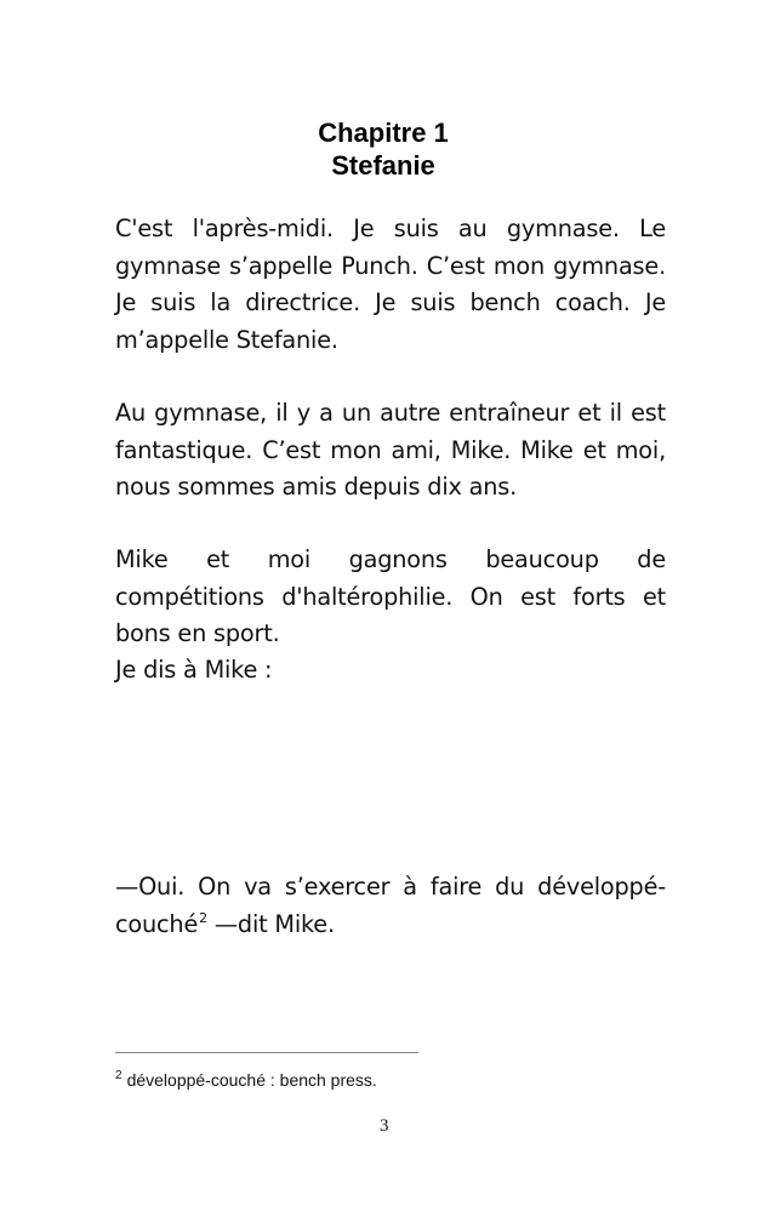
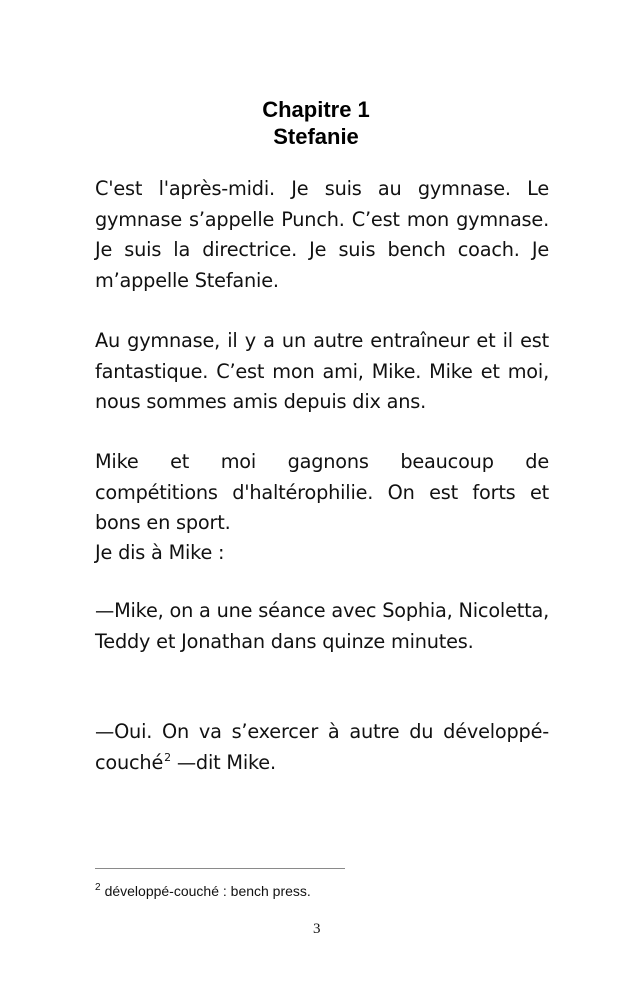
  Chapitre 1
  Stefanie
  C'est l'après-midi. Je suis au gymnase. Le gymnase s’appelle Punch. C’est mon gymnase. Je suis la directrice. Je suis bench coach. Je m’appelle Stefanie.
  Au gymnase, il y a un autre entraîneur et il est fantastique. C’est mon ami, Mike. Mike et moi, nous sommes amis depuis dix ans.
  Mike et moi gagnons beaucoup de compétitions d'haltérophilie. On est forts et bons en sport.
  Je dis à Mike :
+ —Mike, on a une séance avec Sophia, Nicoletta, Teddy et Jonathan dans quinze minutes.
- —Oui. On va s’exercer à faire du développé-couché2 —dit Mike.
+ —Oui. On va s’exercer à autre du développé-couché2 —dit Mike.
  2 développé-couché : bench press.
  3
